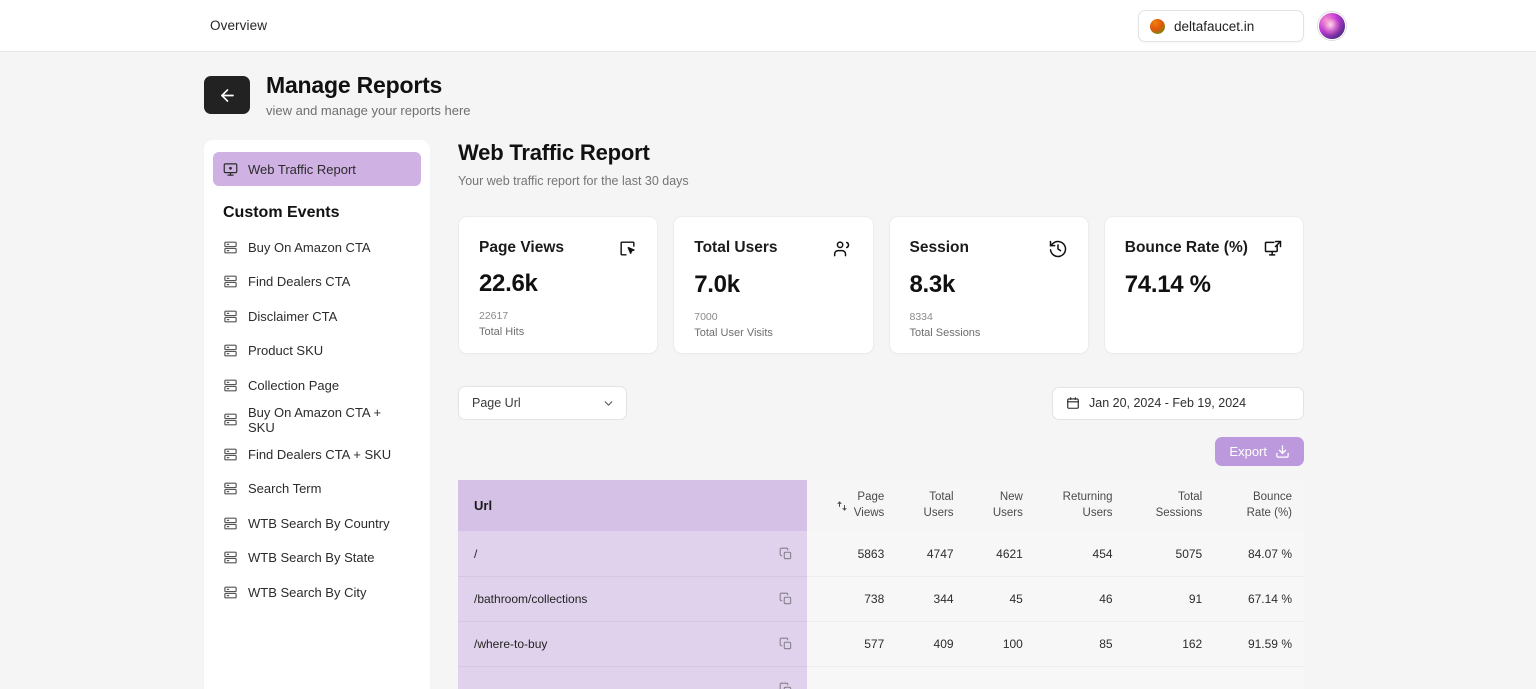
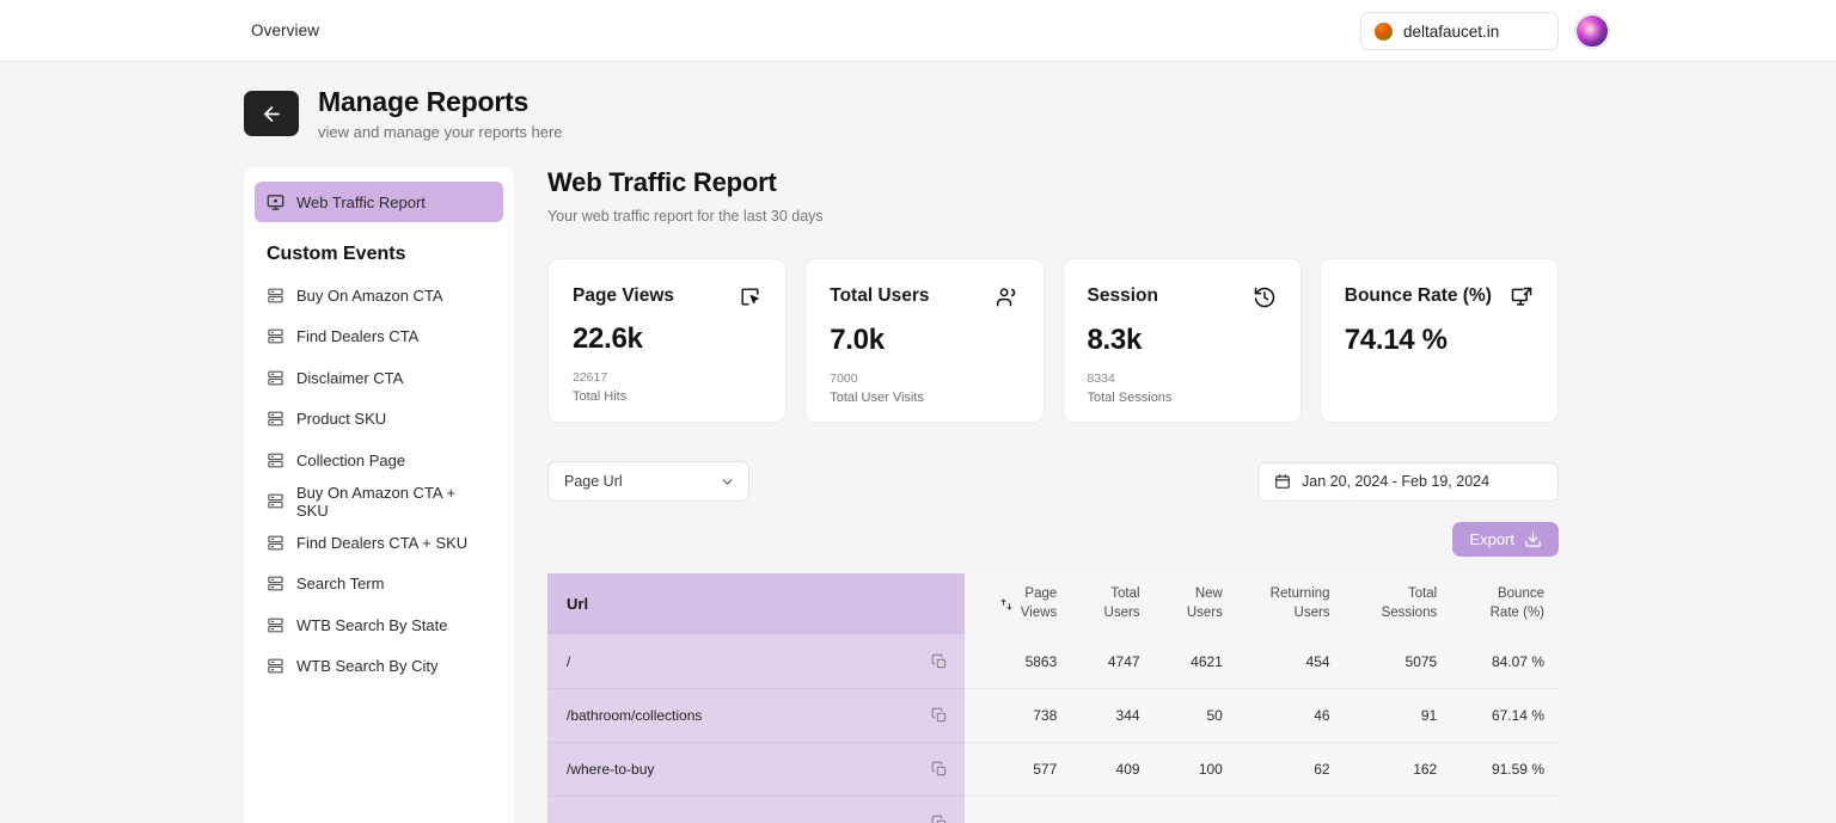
  Overview
  deltafaucet.in
  Manage Reports
  view and manage your reports here
  Web Traffic Report
  Custom Events
  Buy On Amazon CTA
  Find Dealers CTA
  Disclaimer CTA
  Product SKU
  Collection Page
  Buy On Amazon CTA + SKU
  Find Dealers CTA + SKU
  Search Term
- WTB Search By Country
  WTB Search By State
  WTB Search By City
  Web Traffic Report
  Your web traffic report for the last 30 days
  Page Views
  22.6k
  22617
  Total Hits
  Total Users
  7.0k
  7000
  Total User Visits
  Session
  8.3k
  8334
  Total Sessions
  Bounce Rate (%)
  74.14 %
  Page Url
  Jan 20, 2024 - Feb 19, 2024
  Export
  Url	Page Views	Total Users	New Users	Returning Users	Total Sessions	Bounce Rate (%)
  /	5863	4747	4621	454	5075	84.07 %
- /bathroom/collections	738	344	45	46	91	67.14 %
+ /bathroom/collections	738	344	50	46	91	67.14 %
- /where-to-buy	577	409	100	85	162	91.59 %
+ /where-to-buy	577	409	100	62	162	91.59 %
